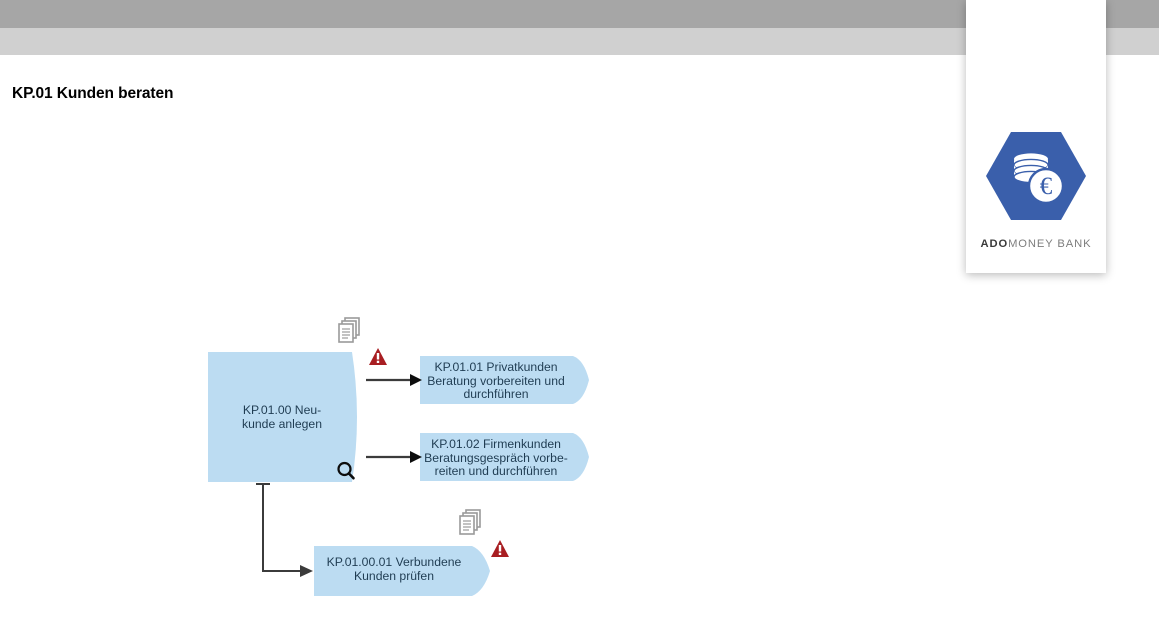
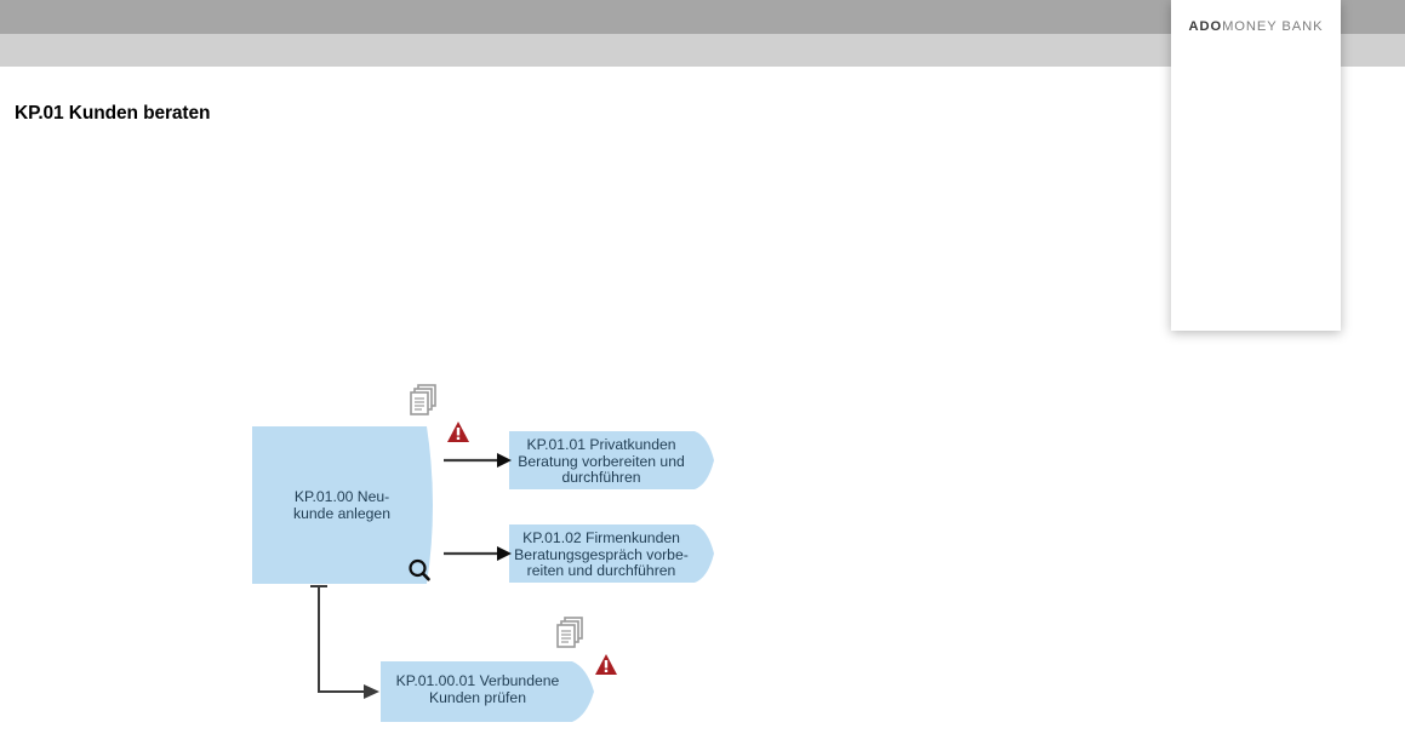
  KP.01 Kunden beraten
  KP.01.00 Neu-
  kunde anlegen
  KP.01.01 Privatkunden
  Beratung vorbereiten und
  durchführen
  KP.01.02 Firmenkunden
  Beratungsgespräch vorbe-
  reiten und durchführen
  KP.01.00.01 Verbundene
  Kunden prüfen
- €
  ADOMONEY BANK
